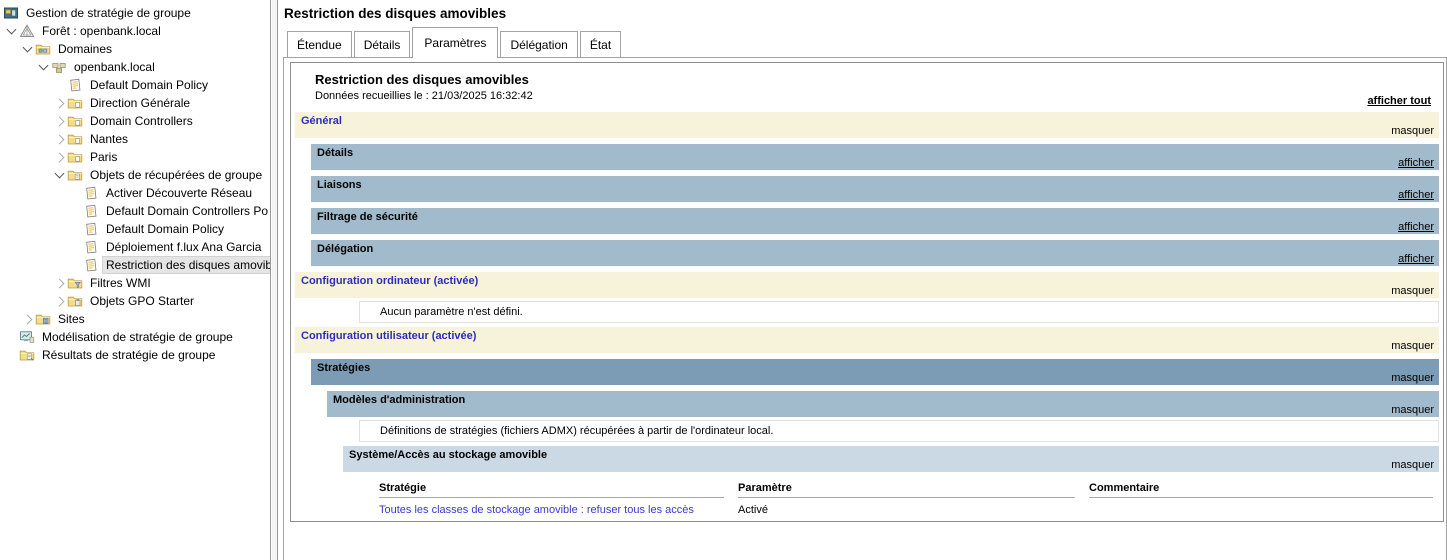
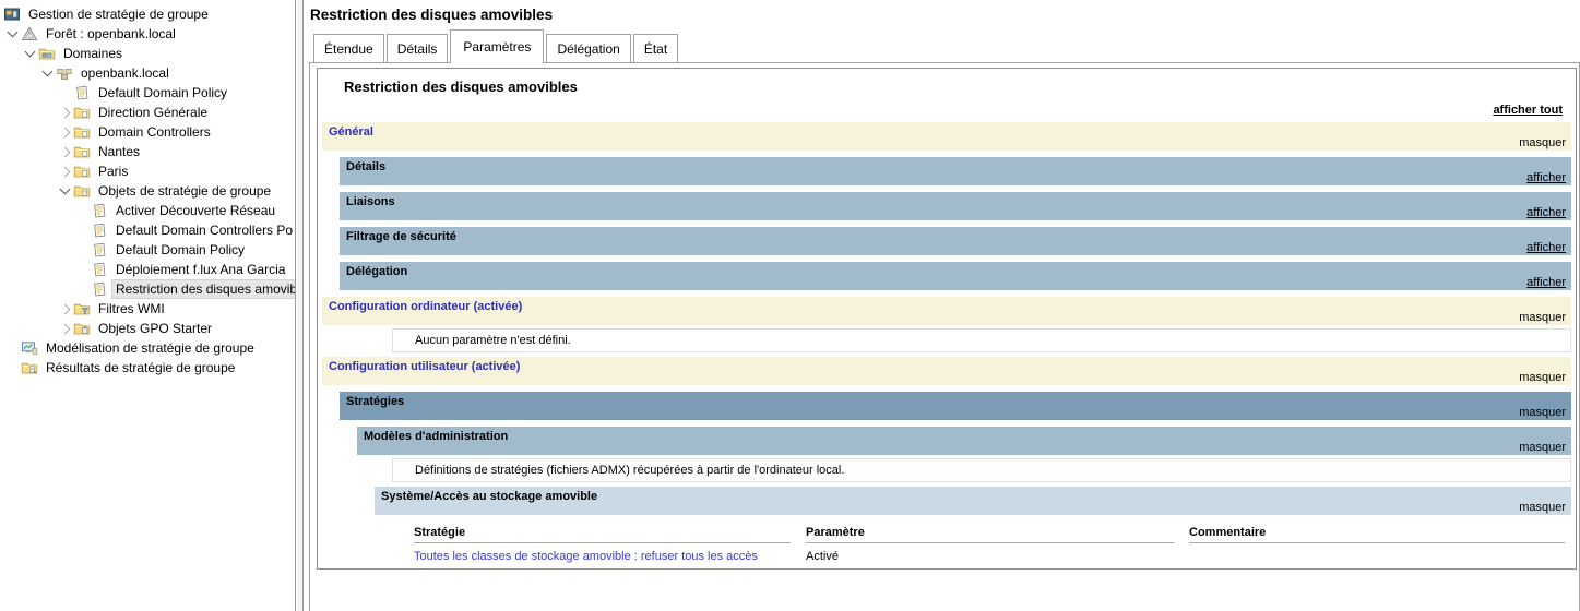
  Gestion de stratégie de groupe
  Forêt : openbank.local
  Domaines
  openbank.local
  Default Domain Policy
  Direction Générale
  Domain Controllers
  Nantes
  Paris
- Objets de récupérées de groupe
+ Objets de stratégie de groupe
  Activer Découverte Réseau
  Default Domain Controllers Po
  Default Domain Policy
  Déploiement f.lux Ana Garcia
  Restriction des disques amovib
  Filtres WMI
  Objets GPO Starter
- Sites
  Modélisation de stratégie de groupe
  Résultats de stratégie de groupe
  Restriction des disques amovibles
  Étendue
  Détails
  Paramètres
  Délégation
  État
  Restriction des disques amovibles
- Données recueillies le : 21/03/2025 16:32:42
  afficher tout
  Général
  masquer
  Détails
  afficher
  Liaisons
  afficher
  Filtrage de sécurité
  afficher
  Délégation
  afficher
  Configuration ordinateur (activée)
  masquer
  Aucun paramètre n'est défini.
  Configuration utilisateur (activée)
  masquer
  Stratégies
  masquer
  Modèles d'administration
  masquer
  Définitions de stratégies (fichiers ADMX) récupérées à partir de l'ordinateur local.
  Système/Accès au stockage amovible
  masquer
  Stratégie
  Paramètre
  Commentaire
  Toutes les classes de stockage amovible : refuser tous les accès
  Activé
